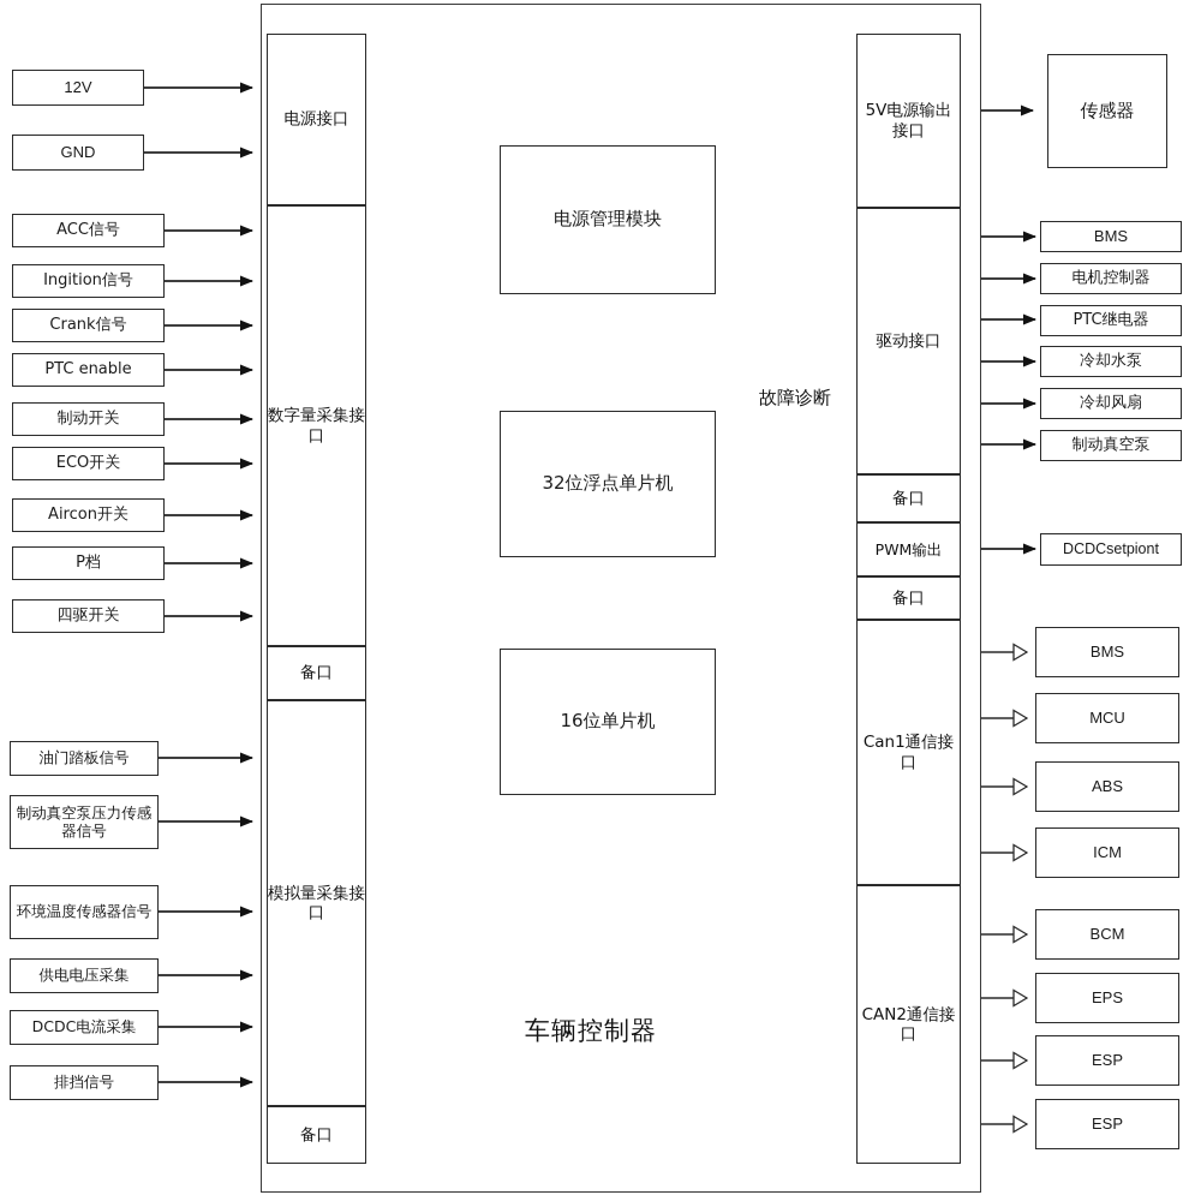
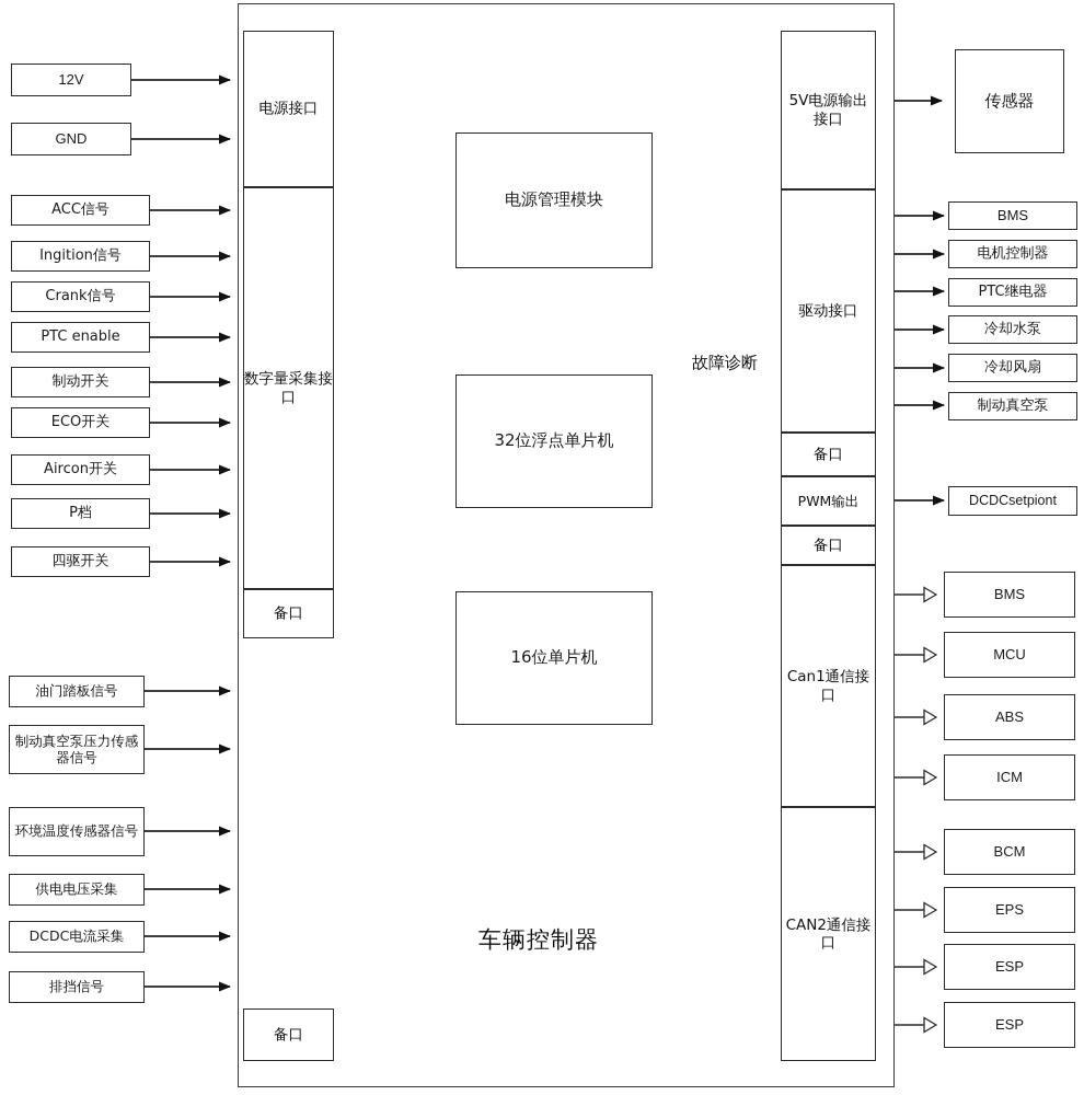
  车辆控制器
  故障诊断
  12V
  GND
  ACC信号
  Ingition信号
  Crank信号
  PTC enable
  制动开关
  ECO开关
  Aircon开关
  P档
  四驱开关
  油门踏板信号
  制动真空泵压力传感器信号
  环境温度传感器信号
  供电电压采集
  DCDC电流采集
  排挡信号
  电源接口
  数字量采集接口
  备口
- 模拟量采集接口
  备口
  电源管理模块
  32位浮点单片机
  16位单片机
  5V电源输出接口
  驱动接口
  备口
  PWM输出
  备口
  Can1通信接口
  CAN2通信接口
  传感器
  BMS
  电机控制器
  PTC继电器
  冷却水泵
  冷却风扇
  制动真空泵
  DCDCsetpiont
  BMS
  MCU
  ABS
  ICM
  BCM
  EPS
  ESP
  ESP
